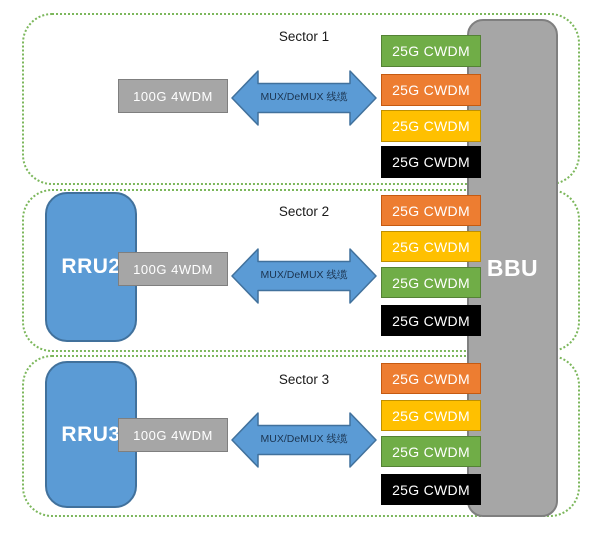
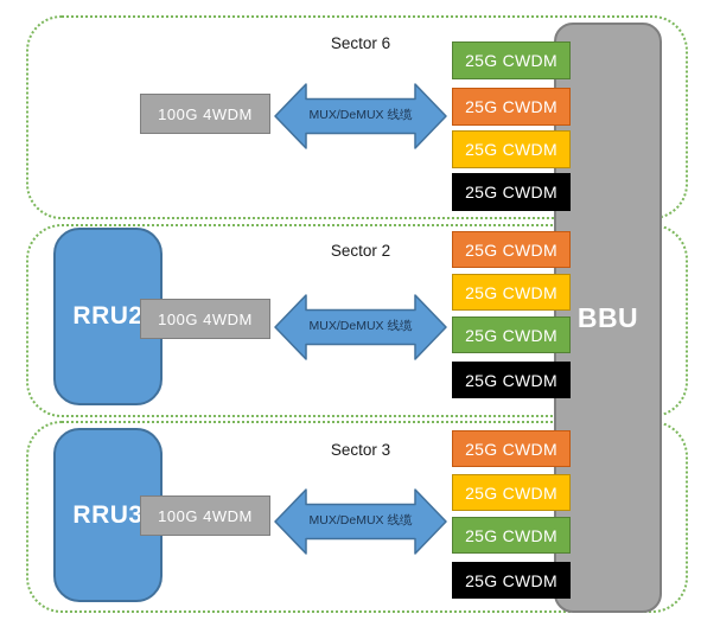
- Sector 1
+ Sector 6
  Sector 2
  Sector 3
  RRU2
  RRU3
  100G 4WDM
  100G 4WDM
  100G 4WDM
  MUX/DeMUX 线缆
  MUX/DeMUX 线缆
  MUX/DeMUX 线缆
  BBU
  25G CWDM
  25G CWDM
  25G CWDM
  25G CWDM
  25G CWDM
  25G CWDM
  25G CWDM
  25G CWDM
  25G CWDM
  25G CWDM
  25G CWDM
  25G CWDM
